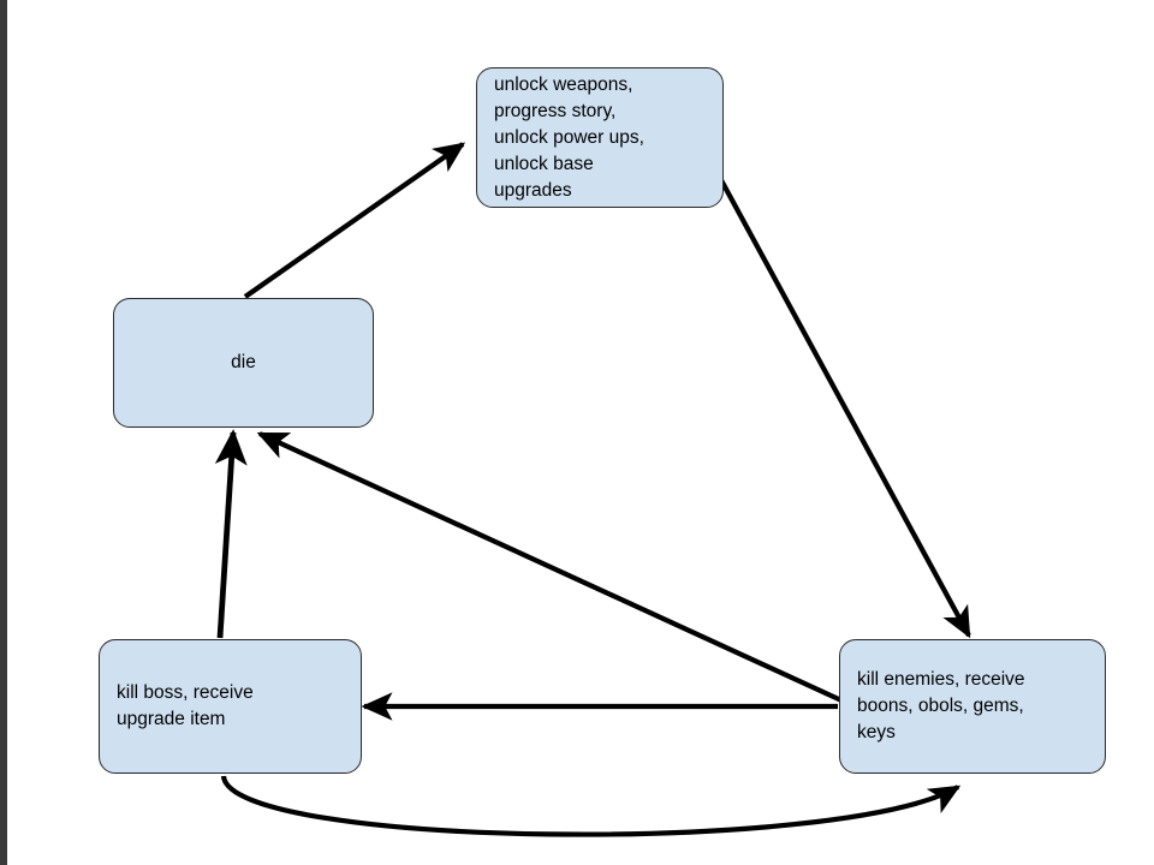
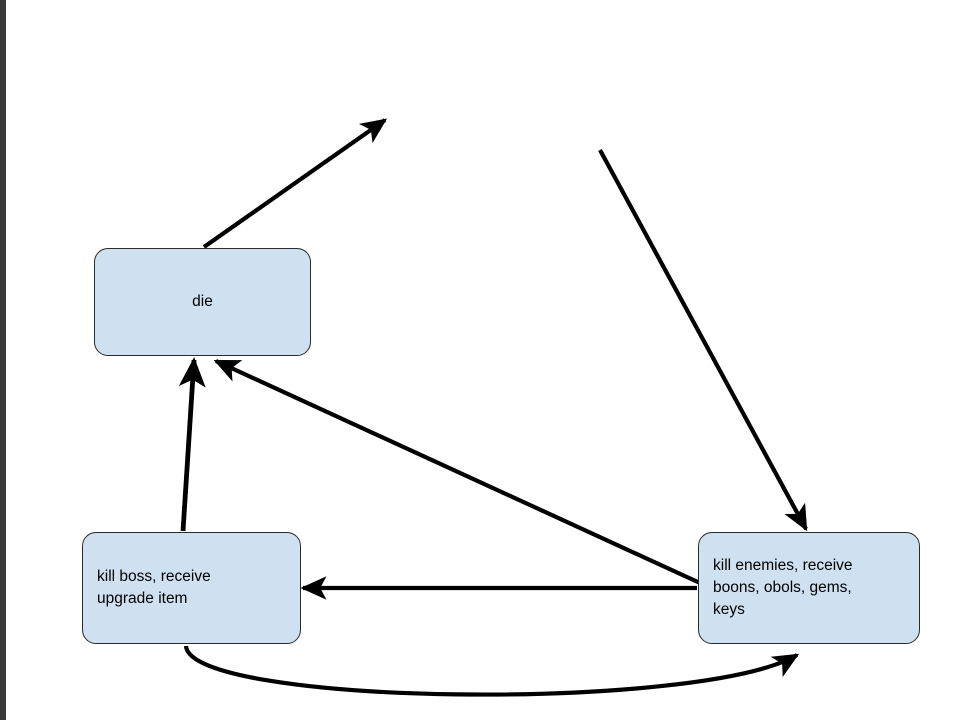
- unlock weapons,
- progress story,
- unlock power ups,
- unlock base
- upgrades
  die
  kill boss, receive
  upgrade item
  kill enemies, receive
  boons, obols, gems,
  keys
